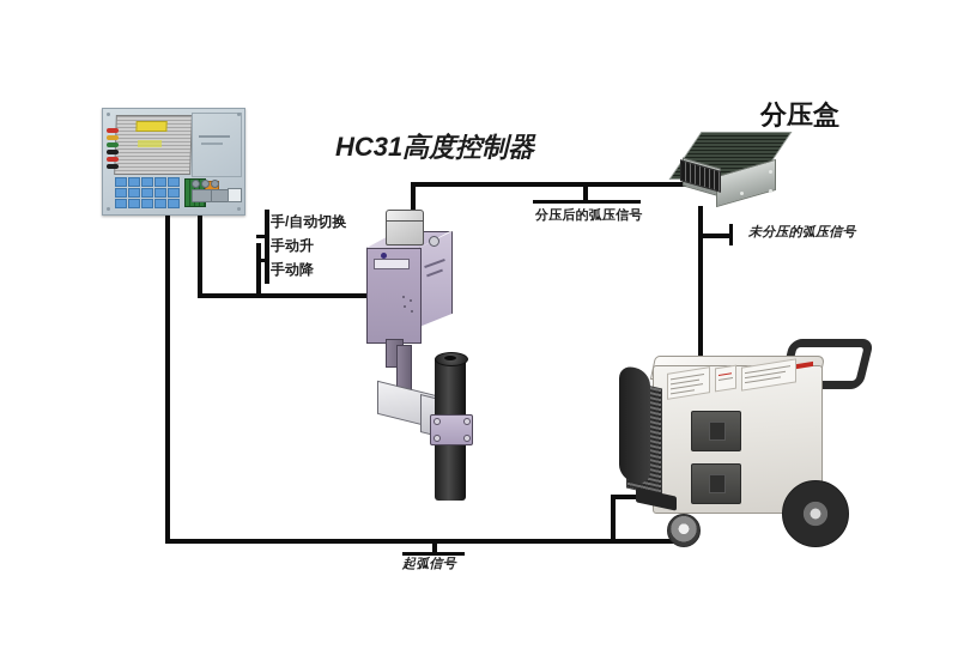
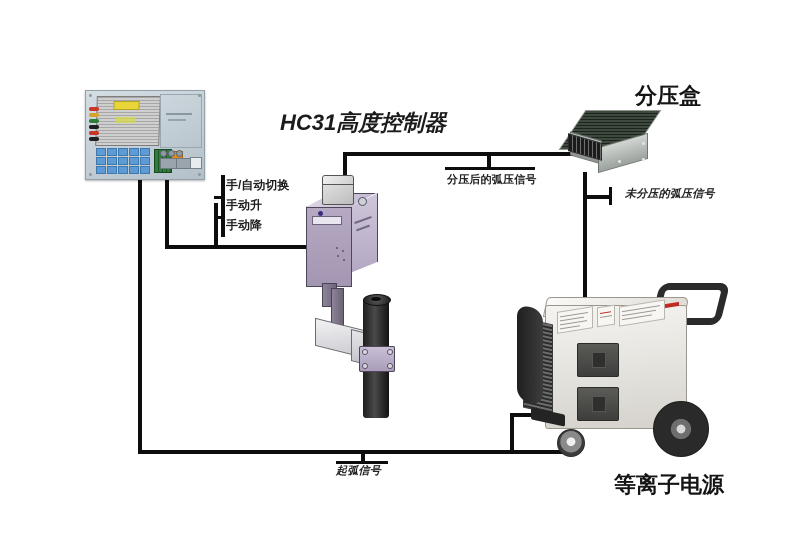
  HC31高度控制器
  分压盒
+ 等离子电源
  手/自动切换
  手动升
  手动降
  分压后的弧压信号
  未分压的弧压信号
  起弧信号
